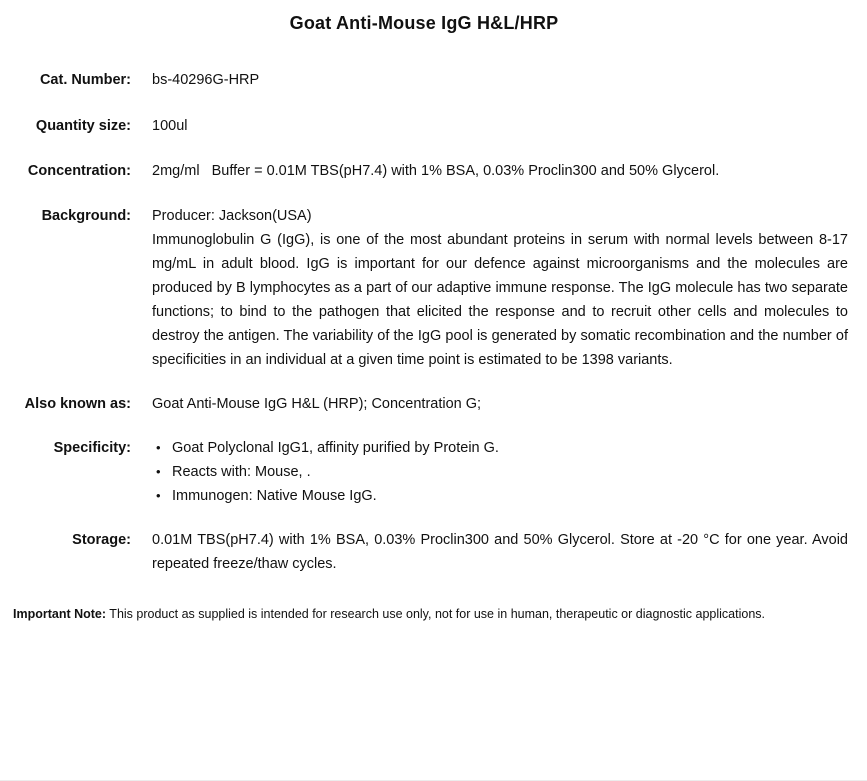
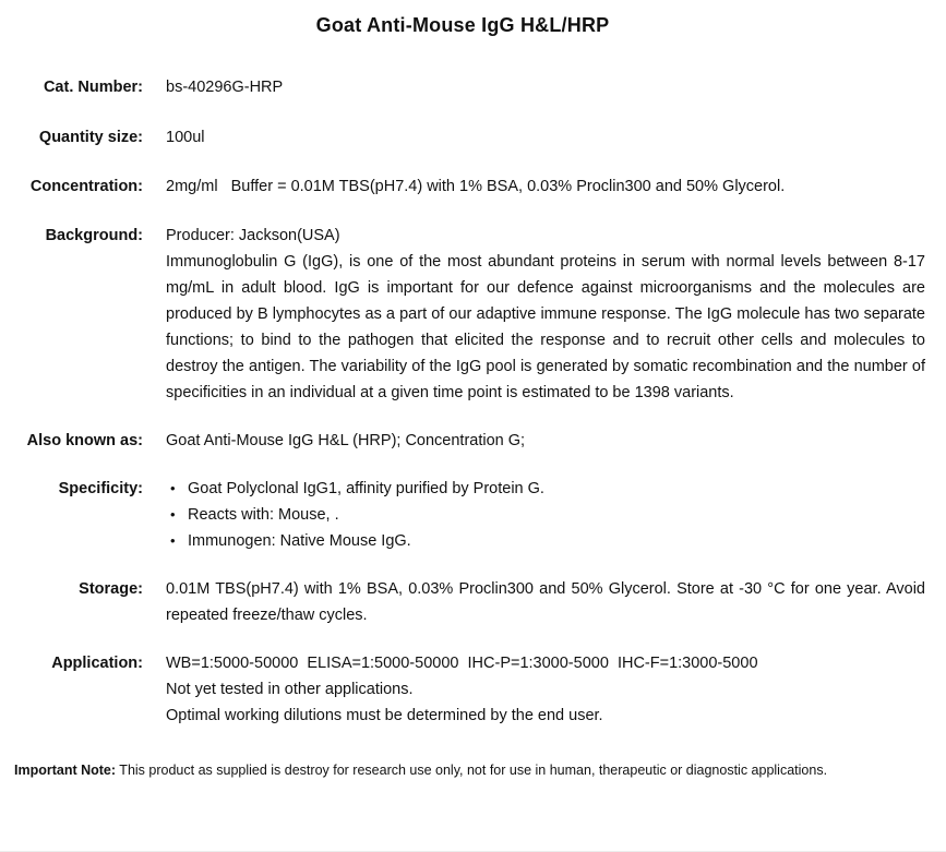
  Goat Anti-Mouse IgG H&L/HRP
  Cat. Number:
  bs-40296G-HRP
  Quantity size:
  100ul
  Concentration:
  2mg/ml Buffer = 0.01M TBS(pH7.4) with 1% BSA, 0.03% Proclin300 and 50% Glycerol.
  Background:
  Producer: Jackson(USA)
  Immunoglobulin G (IgG), is one of the most abundant proteins in serum with normal levels between 8-17 mg/mL in adult blood. IgG is important for our defence against microorganisms and the molecules are produced by B lymphocytes as a part of our adaptive immune response. The IgG molecule has two separate functions; to bind to the pathogen that elicited the response and to recruit other cells and molecules to destroy the antigen. The variability of the IgG pool is generated by somatic recombination and the number of specificities in an individual at a given time point is estimated to be 1398 variants.
  Also known as:
  Goat Anti-Mouse IgG H&L (HRP); Concentration G;
  Specificity:
  •
  Goat Polyclonal IgG1, affinity purified by Protein G.
  •
  Reacts with: Mouse, .
  •
  Immunogen: Native Mouse IgG.
  Storage:
- 0.01M TBS(pH7.4) with 1% BSA, 0.03% Proclin300 and 50% Glycerol. Store at -20 °C for one year. Avoid repeated freeze/thaw cycles.
+ 0.01M TBS(pH7.4) with 1% BSA, 0.03% Proclin300 and 50% Glycerol. Store at -30 °C for one year. Avoid repeated freeze/thaw cycles.
+ Application:
+ WB=1:5000-50000 ELISA=1:5000-50000 IHC-P=1:3000-5000 IHC-F=1:3000-5000
+ Not yet tested in other applications.
+ Optimal working dilutions must be determined by the end user.
- Important Note: This product as supplied is intended for research use only, not for use in human, therapeutic or diagnostic applications.
+ Important Note: This product as supplied is destroy for research use only, not for use in human, therapeutic or diagnostic applications.
